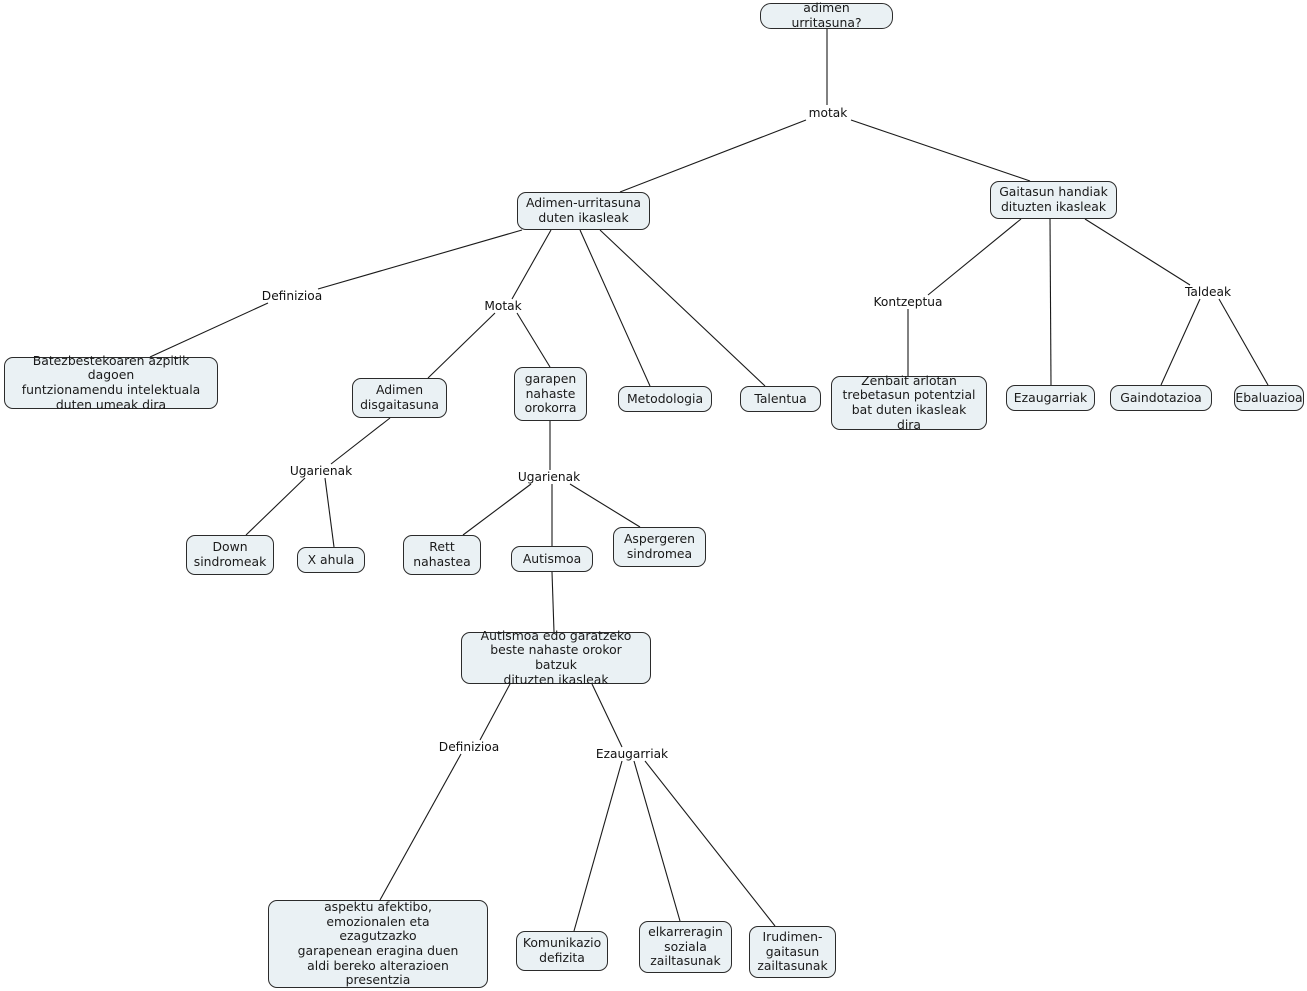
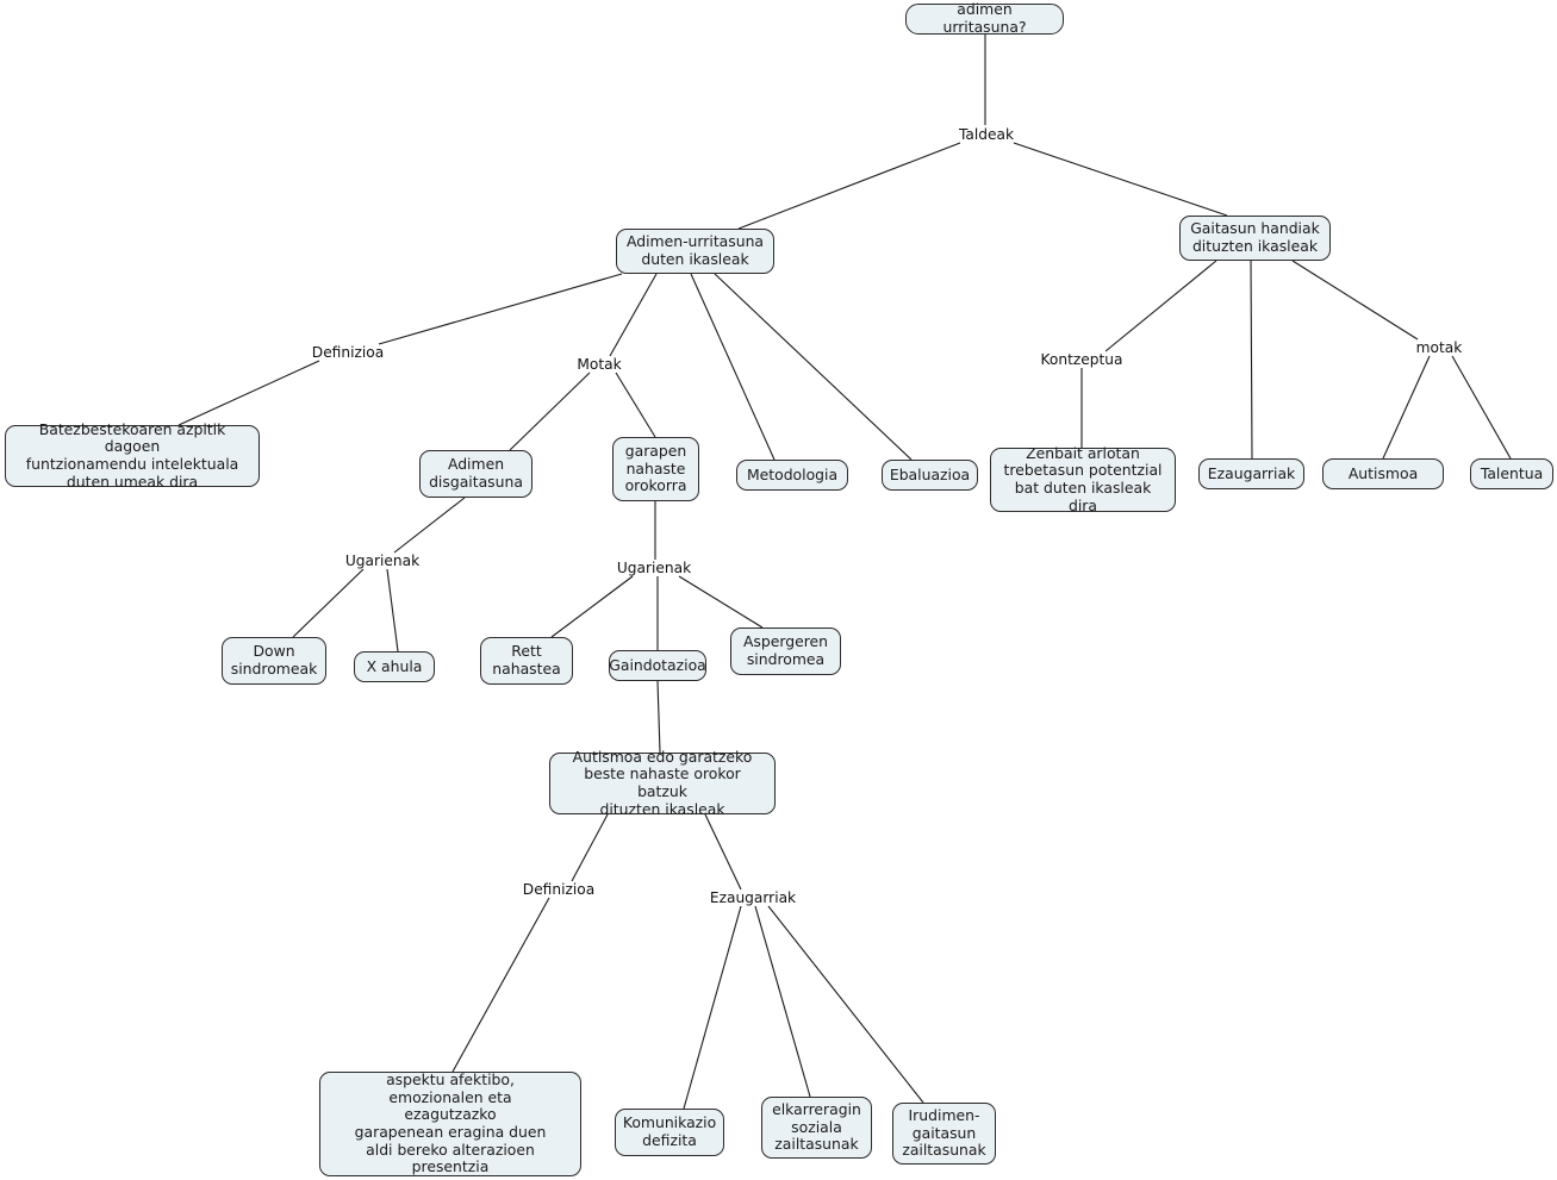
  adimen urritasuna?
  Adimen-urritasuna
  duten ikasleak
  Gaitasun handiak
  dituzten ikasleak
  Batezbestekoaren azpitik dagoen
  funtzionamendu intelektuala
  duten umeak dira
  Adimen
  disgaitasuna
  garapen
  nahaste
  orokorra
  Metodologia
- Talentua
+ Ebaluazioa
  Zenbait arlotan
  trebetasun potentzial
  bat duten ikasleak dira
  Ezaugarriak
- Gaindotazioa
+ Autismoa
- Ebaluazioa
+ Talentua
  Down
  sindromeak
  X ahula
  Rett
  nahastea
- Autismoa
+ Gaindotazioa
  Aspergeren
  sindromea
  Autismoa edo garatzeko
  beste nahaste orokor batzuk
  dituzten ikasleak
  aspektu afektibo,
  emozionalen eta
  ezagutzazko
  garapenean eragina duen
  aldi bereko alterazioen presentzia
  Komunikazio
  defizita
  elkarreragin
  soziala
  zailtasunak
  Irudimen-
  gaitasun
  zailtasunak
- motak
+ Taldeak
  Definizioa
  Motak
  Kontzeptua
- Taldeak
+ motak
  Ugarienak
  Ugarienak
  Definizioa
  Ezaugarriak
